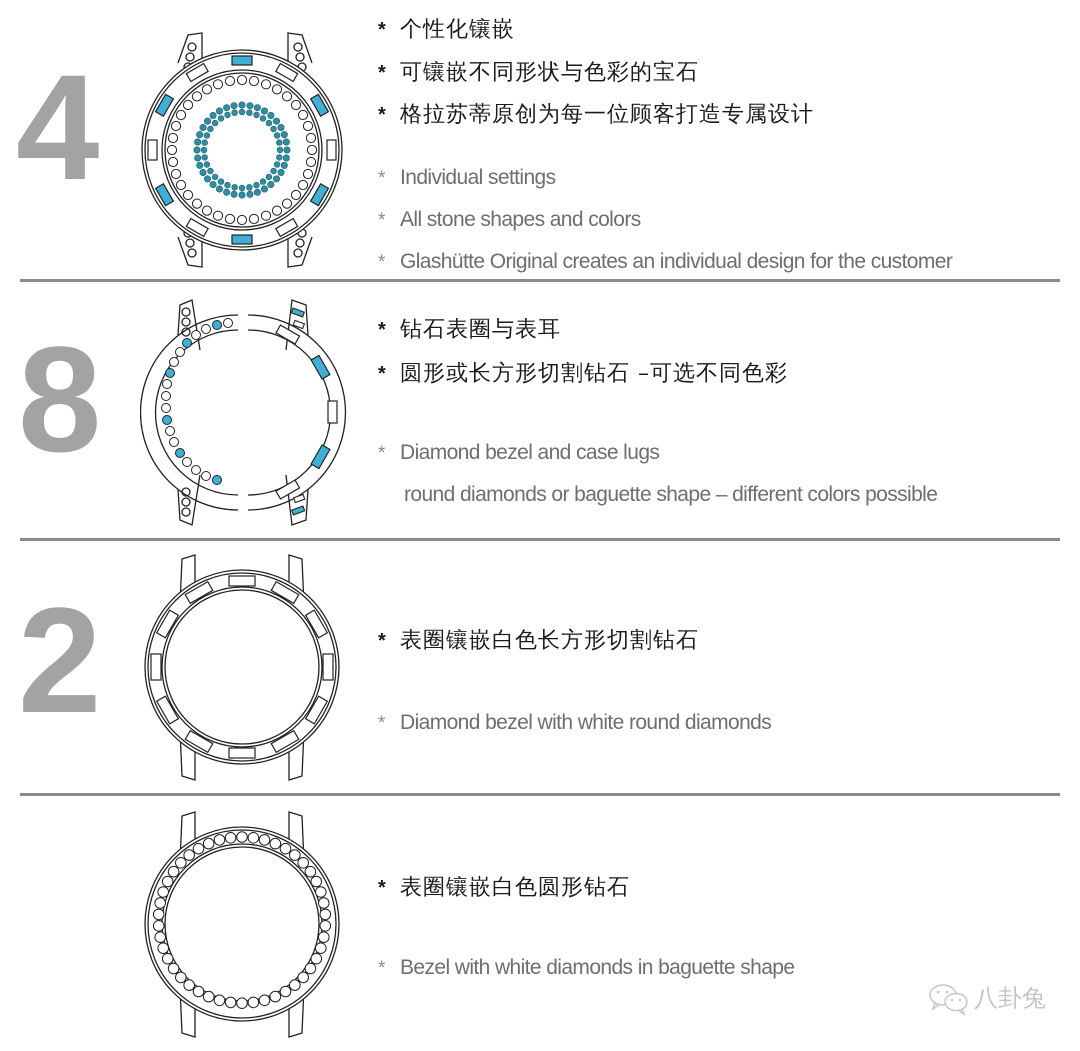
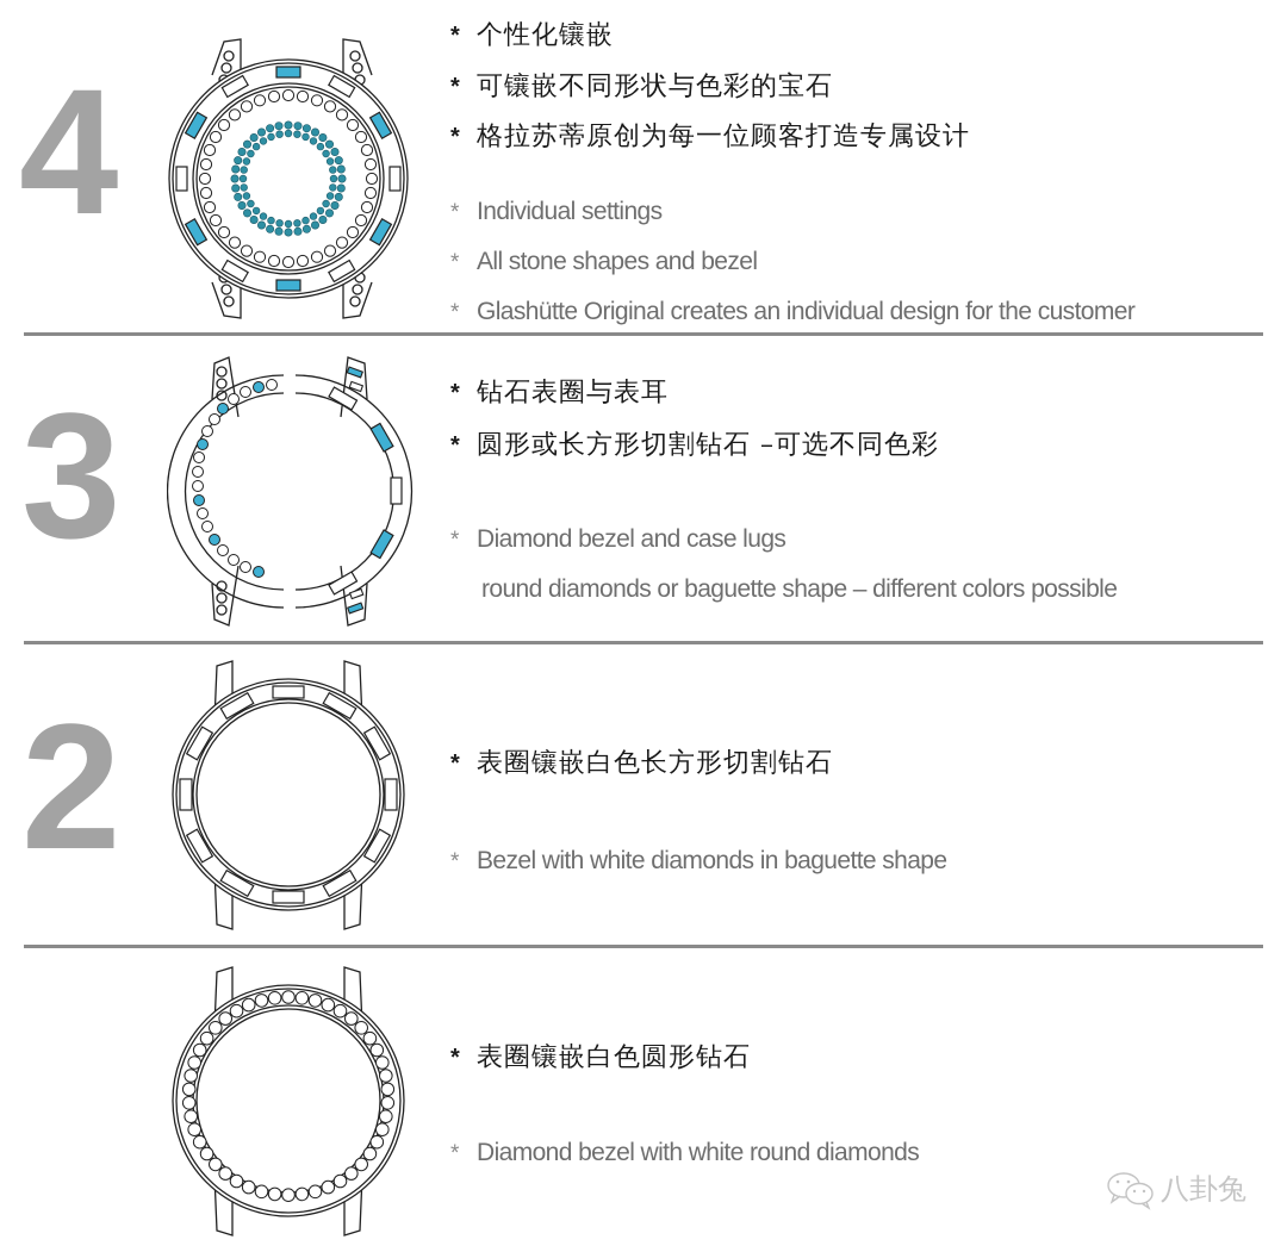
  4
  * 个性化镶嵌
  * 可镶嵌不同形状与色彩的宝石
  * 格拉苏蒂原创为每一位顾客打造专属设计
  * Individual settings
- * All stone shapes and colors
+ * All stone shapes and bezel
  * Glashütte Original creates an individual design for the customer
- 8
+ 3
  * 钻石表圈与表耳
  * 圆形或长方形切割钻石 –可选不同色彩
  * Diamond bezel and case lugs
  round diamonds or baguette shape – different colors possible
  2
  * 表圈镶嵌白色长方形切割钻石
- * Diamond bezel with white round diamonds
+ * Bezel with white diamonds in baguette shape
  * 表圈镶嵌白色圆形钻石
- * Bezel with white diamonds in baguette shape
+ * Diamond bezel with white round diamonds
  八卦兔
